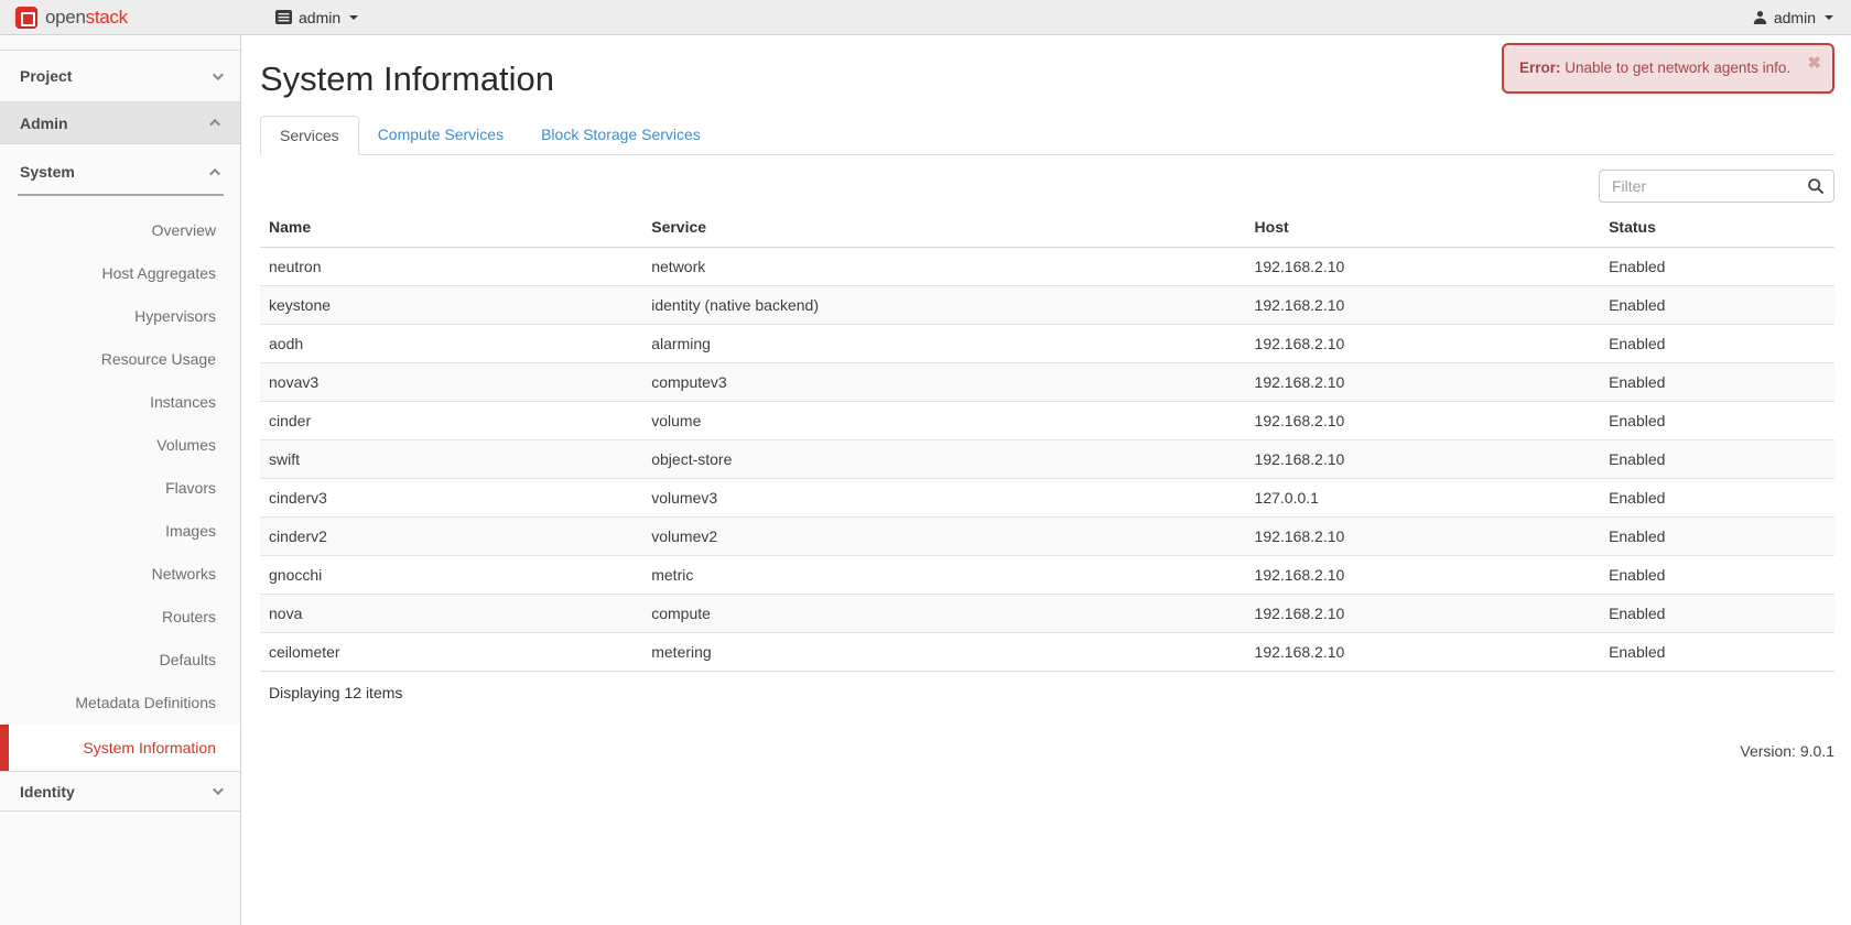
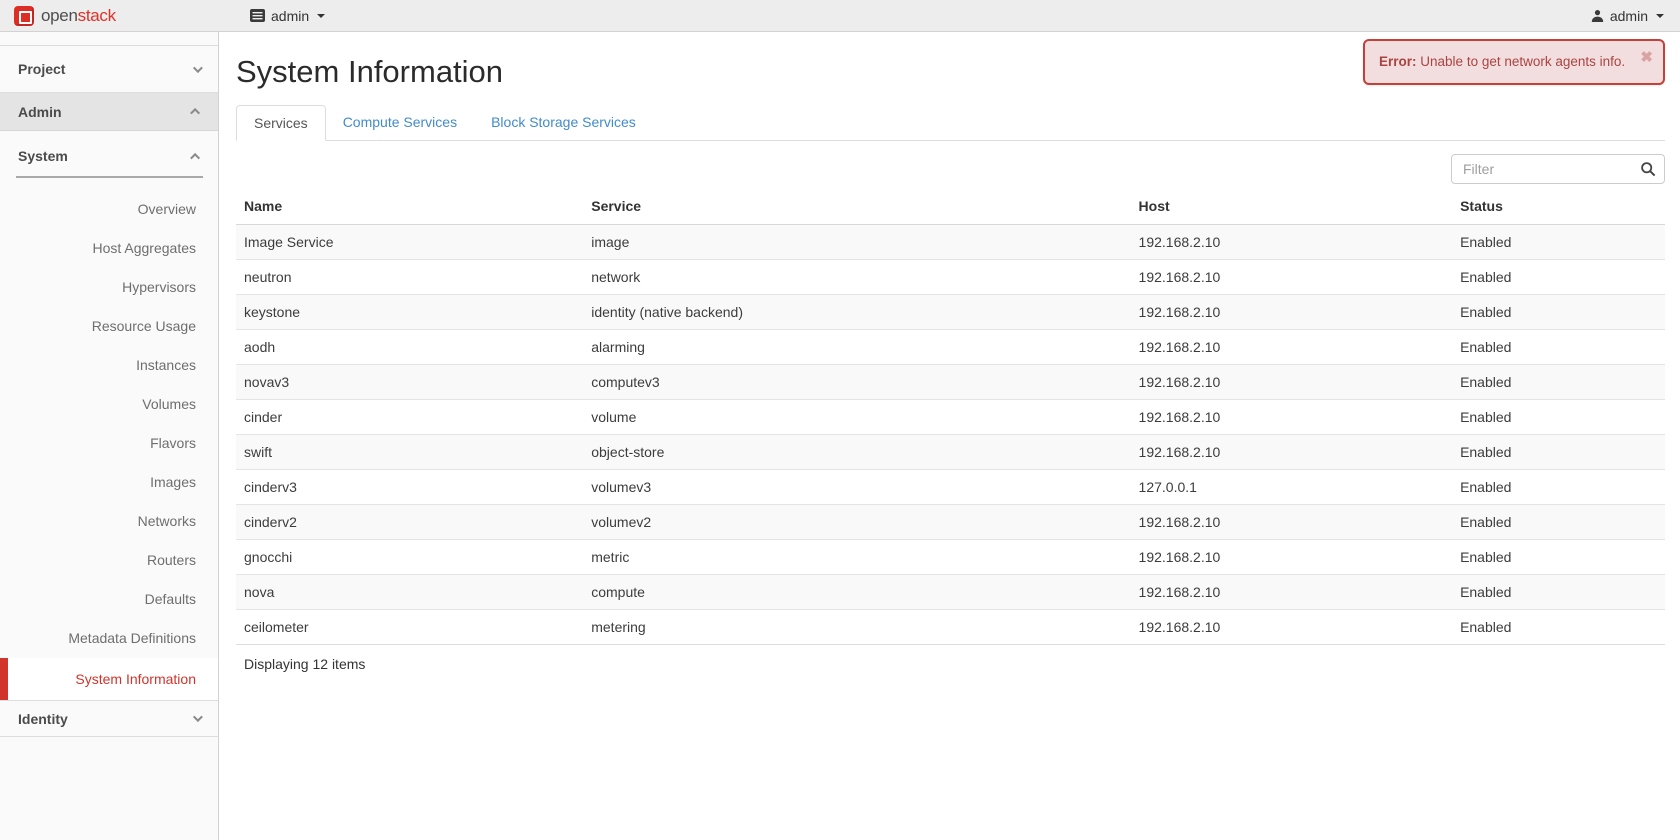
  openstack
  admin
  admin
  Project
  Admin
  System
  Overview
  Host Aggregates
  Hypervisors
  Resource Usage
  Instances
  Volumes
  Flavors
  Images
  Networks
  Routers
  Defaults
  Metadata Definitions
  System Information
  Identity
  System Information
  Services
  Compute Services
  Block Storage Services
  Filter
  Name	Service	Host	Status
+ Image Service	image	192.168.2.10	Enabled
  neutron	network	192.168.2.10	Enabled
  keystone	identity (native backend)	192.168.2.10	Enabled
  aodh	alarming	192.168.2.10	Enabled
  novav3	computev3	192.168.2.10	Enabled
  cinder	volume	192.168.2.10	Enabled
  swift	object-store	192.168.2.10	Enabled
  cinderv3	volumev3	127.0.0.1	Enabled
  cinderv2	volumev2	192.168.2.10	Enabled
  gnocchi	metric	192.168.2.10	Enabled
  nova	compute	192.168.2.10	Enabled
  ceilometer	metering	192.168.2.10	Enabled
  Displaying 12 items
- Version: 9.0.1
  Error: Unable to get network agents info.
  ✖
